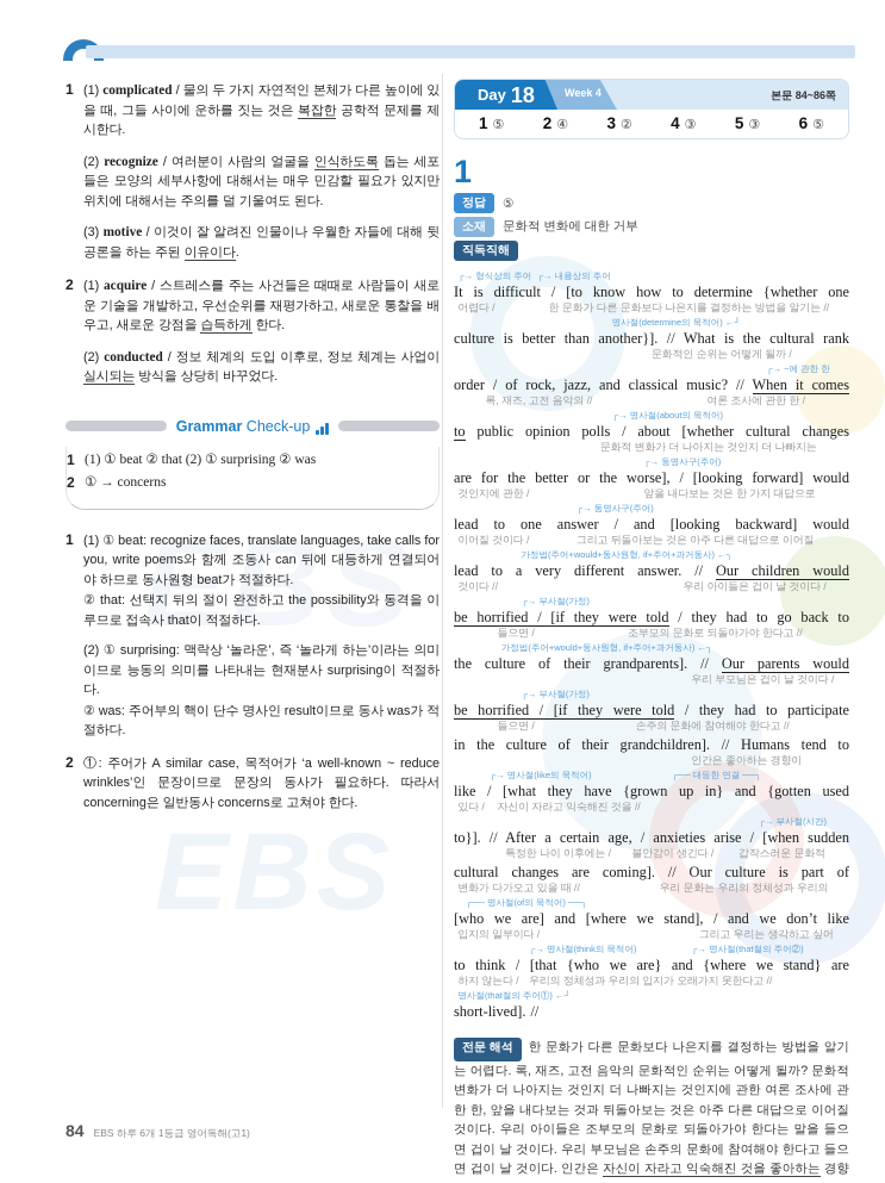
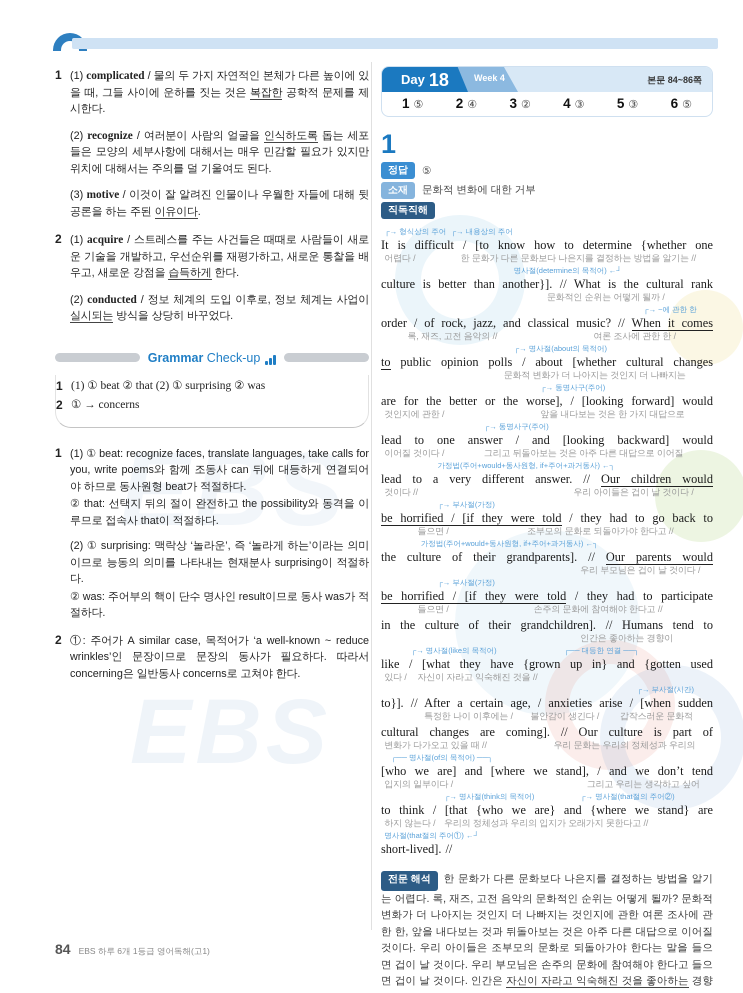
  EBS
  1
  (1) complicated / 물의 두 가지 자연적인 본체가 다른 높이에 있을 때, 그들 사이에 운하를 짓는 것은 복잡한 공학적 문제를 제시한다.
  (2) recognize / 여러분이 사람의 얼굴을 인식하도록 돕는 세포들은 모양의 세부사항에 대해서는 매우 민감할 필요가 있지만 위치에 대해서는 주의를 덜 기울여도 된다.
  (3) motive / 이것이 잘 알려진 인물이나 우월한 자들에 대해 뒷공론을 하는 주된 이유이다.
  2
  (1) acquire / 스트레스를 주는 사건들은 때때로 사람들이 새로운 기술을 개발하고, 우선순위를 재평가하고, 새로운 통찰을 배우고, 새로운 강점을 습득하게 한다.
  (2) conducted / 정보 체계의 도입 이후로, 정보 체계는 사업이 실시되는 방식을 상당히 바꾸었다.
  Grammar Check-up
  1
  (1) ① beat ② that (2) ① surprising ② was
  2
  ① → concerns
  1
  (1) ① beat: recognize faces, translate languages, take calls for you, write poems와 함께 조동사 can 뒤에 대등하게 연결되어야 하므로 동사원형 beat가 적절하다.
  ② that: 선택지 뒤의 절이 완전하고 the possibility와 동격을 이루므로 접속사 that이 적절하다.
  (2) ① surprising: 맥락상 ‘놀라운’, 즉 ‘놀라게 하는’이라는 의미이므로 능동의 의미를 나타내는 현재분사 surprising이 적절하다.
  ② was: 주어부의 핵이 단수 명사인 result이므로 동사 was가 적절하다.
  2
  ①: 주어가 A similar case, 목적어가 ‘a well-known ~ reduce wrinkles’인 문장이므로 문장의 동사가 필요하다. 따라서 concerning은 일반동사 concerns로 고쳐야 한다.
  Day
  18
  Week 4
  본문 84~86쪽
  1
  ⑤
  2
  ④
  3
  ②
  4
  ③
  5
  ③
  6
  ⑤
  1
  정답
  ⑤
  소재
  문화적 변화에 대한 거부
  직독직해
  ┌→ 형식상의 주어
  ┌→ 내용상의 주어
  It is difficult / [to know how to determine {whether one
  어렵다 /
  한 문화가 다른 문화보다 나은지를 결정하는 방법을 알기는 //
  명사절(determine의 목적어) ←┘
  culture is better than another}]. // What is the cultural rank
  문화적인 순위는 어떻게 될까 /
  ┌→ ~에 관한 한
  order / of rock, jazz, and classical music? // When it comes
  록, 재즈, 고전 음악의 //
  여론 조사에 관한 한 /
  ┌→ 명사절(about의 목적어)
  to public opinion polls / about [whether cultural changes
  문화적 변화가 더 나아지는 것인지 더 나빠지는
  ┌→ 동명사구(주어)
  are for the better or the worse], / [looking forward] would
  것인지에 관한 /
  앞을 내다보는 것은 한 가지 대답으로
  ┌→ 동명사구(주어)
  lead to one answer / and [looking backward] would
  이어질 것이다 /
  그리고 뒤돌아보는 것은 아주 다른 대답으로 이어질
  가정법(주어+would+동사원형, if+주어+과거동사) ←┐
  lead to a very different answer. // Our children would
  것이다 //
  우리 아이들은 겁이 날 것이다 /
  ┌→ 부사절(가정)
  be horrified / [if they were told / they had to go back to
  들으면 /
  조부모의 문화로 되돌아가야 한다고 //
  가정법(주어+would+동사원형, if+주어+과거동사) ←┐
  the culture of their grandparents]. // Our parents would
  우리 부모님은 겁이 날 것이다 /
  ┌→ 부사절(가정)
  be horrified / [if they were told / they had to participate
  들으면 /
  손주의 문화에 참여해야 한다고 //
  in the culture of their grandchildren]. // Humans tend to
  인간은 좋아하는 경향이
  ┌→ 명사절(like의 목적어)
  ┌── 대등한 연결 ──┐
  like / [what they have {grown up in} and {gotten used
  있다 /
  자신이 자라고 익숙해진 것을 //
  ┌→ 부사절(시간)
  to}]. // After a certain age, / anxieties arise / [when sudden
  특정한 나이 이후에는 /
  불안감이 생긴다 /
  갑작스러운 문화적
  cultural changes are coming]. // Our culture is part of
  변화가 다가오고 있을 때 //
  우리 문화는 우리의 정체성과 우리의
  ┌── 명사절(of의 목적어) ──┐
- [who we are] and [where we stand], / and we don’t like
+ [who we are] and [where we stand], / and we don’t tend
  입지의 일부이다 /
  그리고 우리는 생각하고 싶어
  ┌→ 명사절(think의 목적어)
  ┌→ 명사절(that절의 주어②)
  to think / [that {who we are} and {where we stand} are
  하지 않는다 /
  우리의 정체성과 우리의 입지가 오래가지 못한다고 //
  명사절(that절의 주어①) ←┘
  short-lived]. //
  전문 해석 한 문화가 다른 문화보다 나은지를 결정하는 방법을 알기는 어렵다. 록, 재즈, 고전 음악의 문화적인 순위는 어떻게 될까? 문화적 변화가 더 나아지는 것인지 더 나빠지는 것인지에 관한 여론 조사에 관한 한, 앞을 내다보는 것과 뒤돌아보는 것은 아주 다른 대답으로 이어질 것이다. 우리 아이들은 조부모의 문화로 되돌아가야 한다는 말을 들으면 겁이 날 것이다. 우리 부모님은 손주의 문화에 참여해야 한다고 들으면 겁이 날 것이다. 인간은 자신이 자라고 익숙해진 것을 좋아하는 경향
  84
  EBS 하루 6개 1등급 영어독해(고1)
